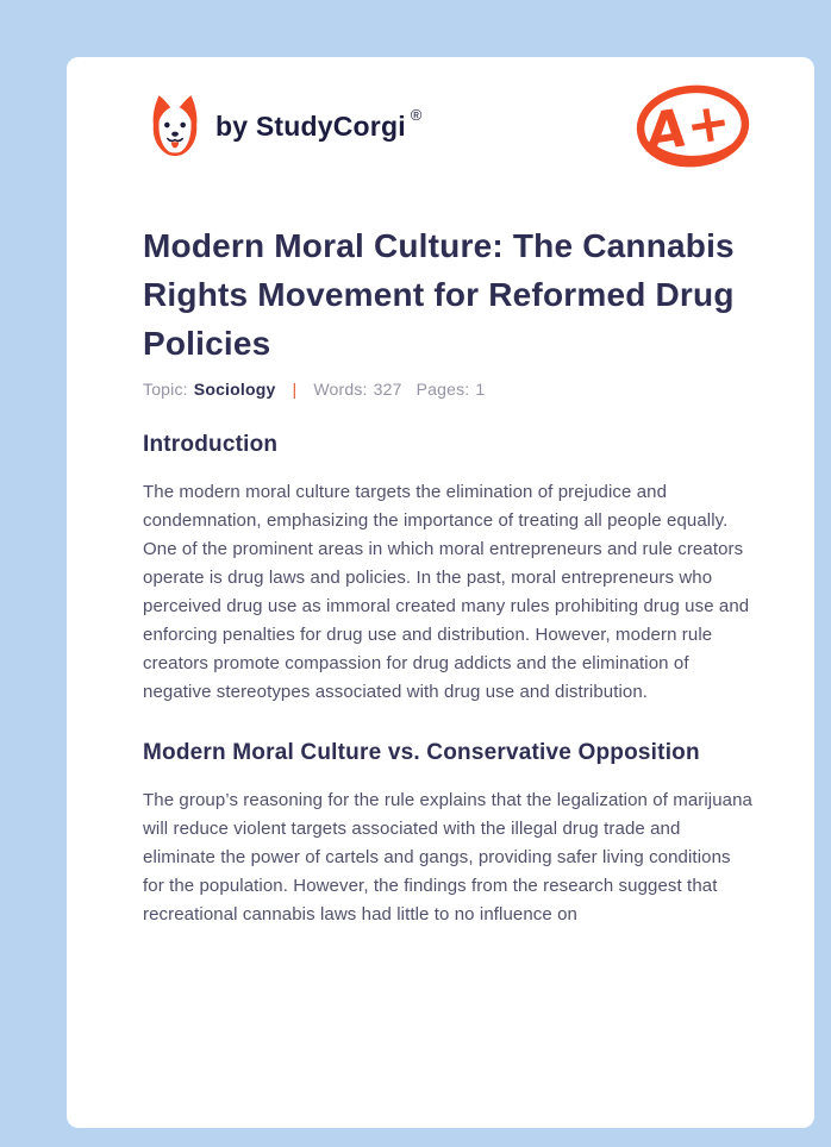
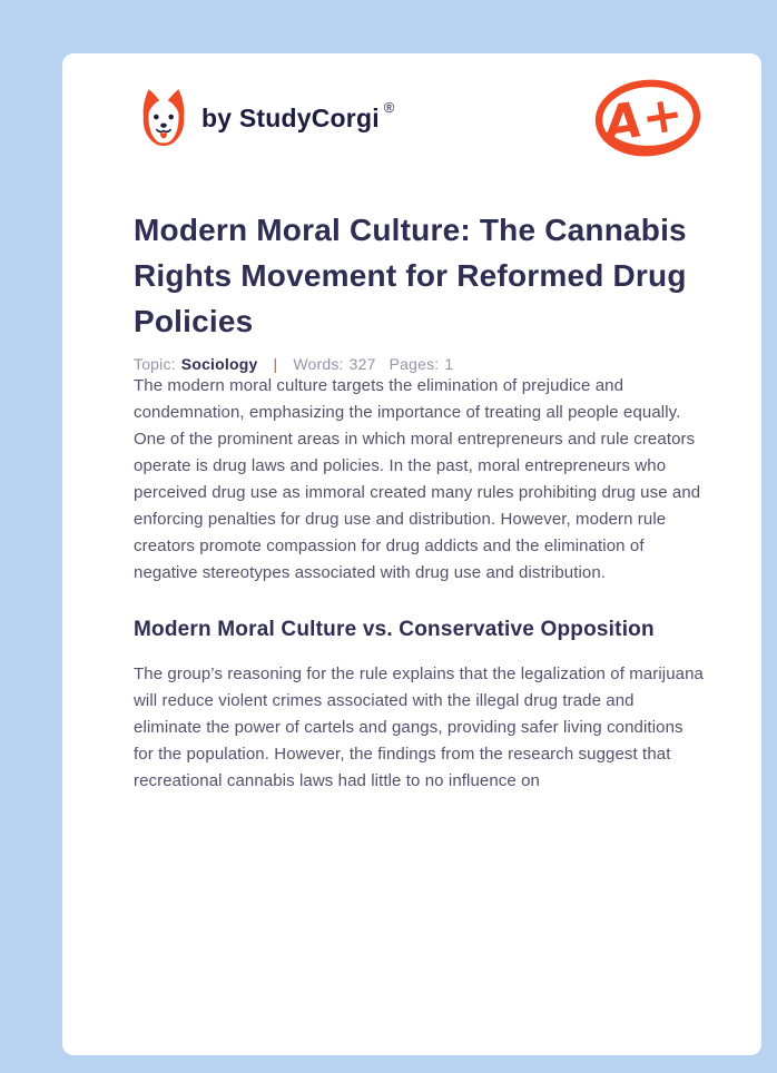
  by StudyCorgi ®
  Modern Moral Culture: The Cannabis Rights Movement for Reformed Drug Policies
  Topic:
  Sociology
  |
  Words:
  327
  Pages:
  1
- Introduction
  The modern moral culture targets the elimination of prejudice and condemnation, emphasizing the importance of treating all people equally. One of the prominent areas in which moral entrepreneurs and rule creators operate is drug laws and policies. In the past, moral entrepreneurs who perceived drug use as immoral created many rules prohibiting drug use and enforcing penalties for drug use and distribution. However, modern rule creators promote compassion for drug addicts and the elimination of negative stereotypes associated with drug use and distribution.
  Modern Moral Culture vs. Conservative Opposition
- The group’s reasoning for the rule explains that the legalization of marijuana will reduce violent targets associated with the illegal drug trade and eliminate the power of cartels and gangs, providing safer living conditions for the population. However, the findings from the research suggest that recreational cannabis laws had little to no influence on
+ The group’s reasoning for the rule explains that the legalization of marijuana will reduce violent crimes associated with the illegal drug trade and eliminate the power of cartels and gangs, providing safer living conditions for the population. However, the findings from the research suggest that recreational cannabis laws had little to no influence on
